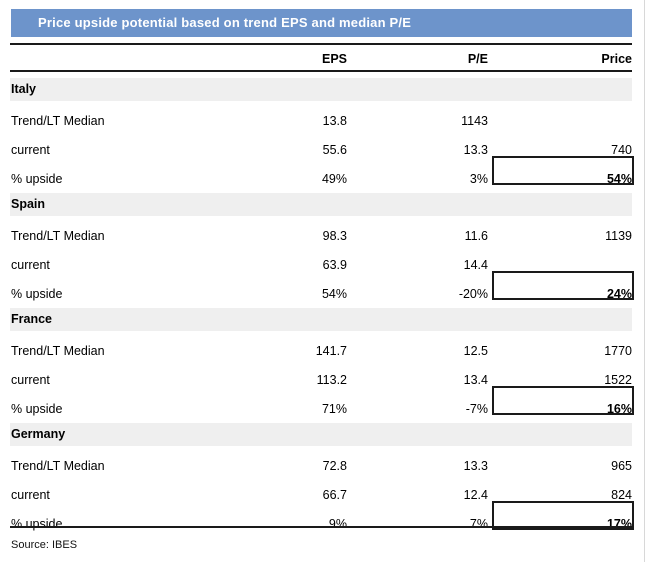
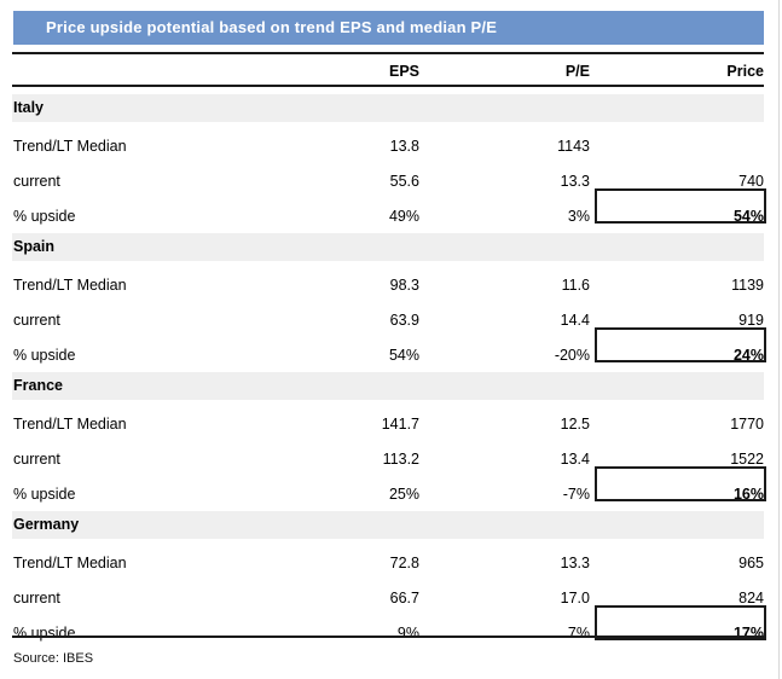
  Price upside potential based on trend EPS and median P/E
  EPS
  P/E
  Price
  Italy
  Trend/LT Median
  13.8
  1143
  current
  55.6
  13.3
  740
  % upside
  49%
  3%
  54%
  Spain
  Trend/LT Median
  98.3
  11.6
  1139
  current
  63.9
  14.4
+ 919
  % upside
  54%
  -20%
  24%
  France
  Trend/LT Median
  141.7
  12.5
  1770
  current
  113.2
  13.4
  1522
  % upside
- 71%
+ 25%
  -7%
  16%
  Germany
  Trend/LT Median
  72.8
  13.3
  965
  current
  66.7
- 12.4
+ 17.0
  824
  % upside
  9%
  7%
  17%
  Source: IBES
